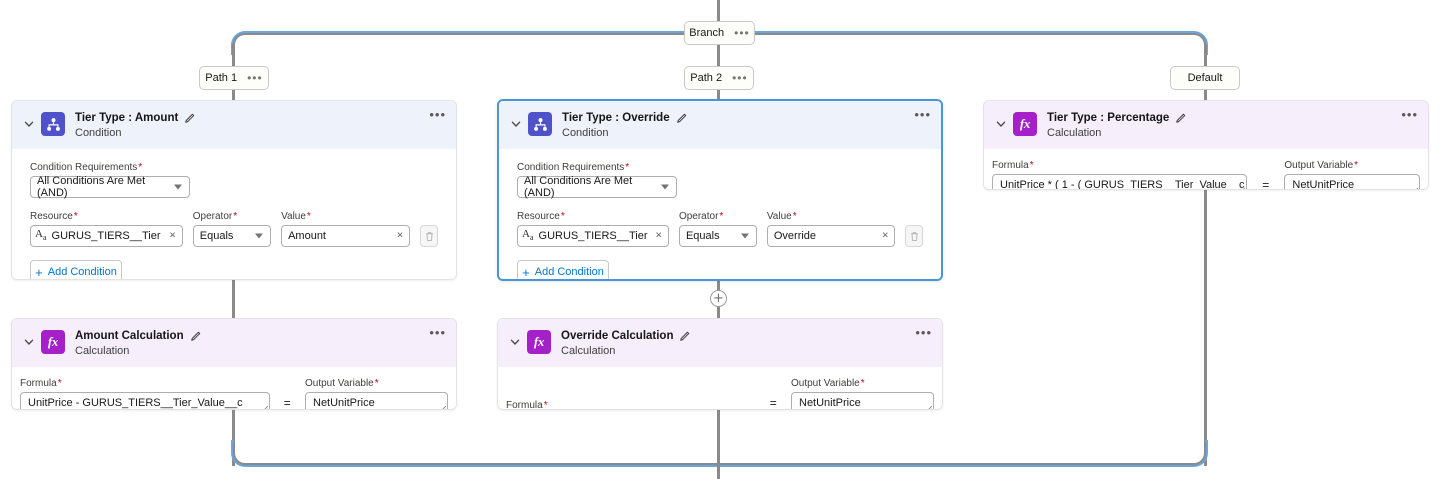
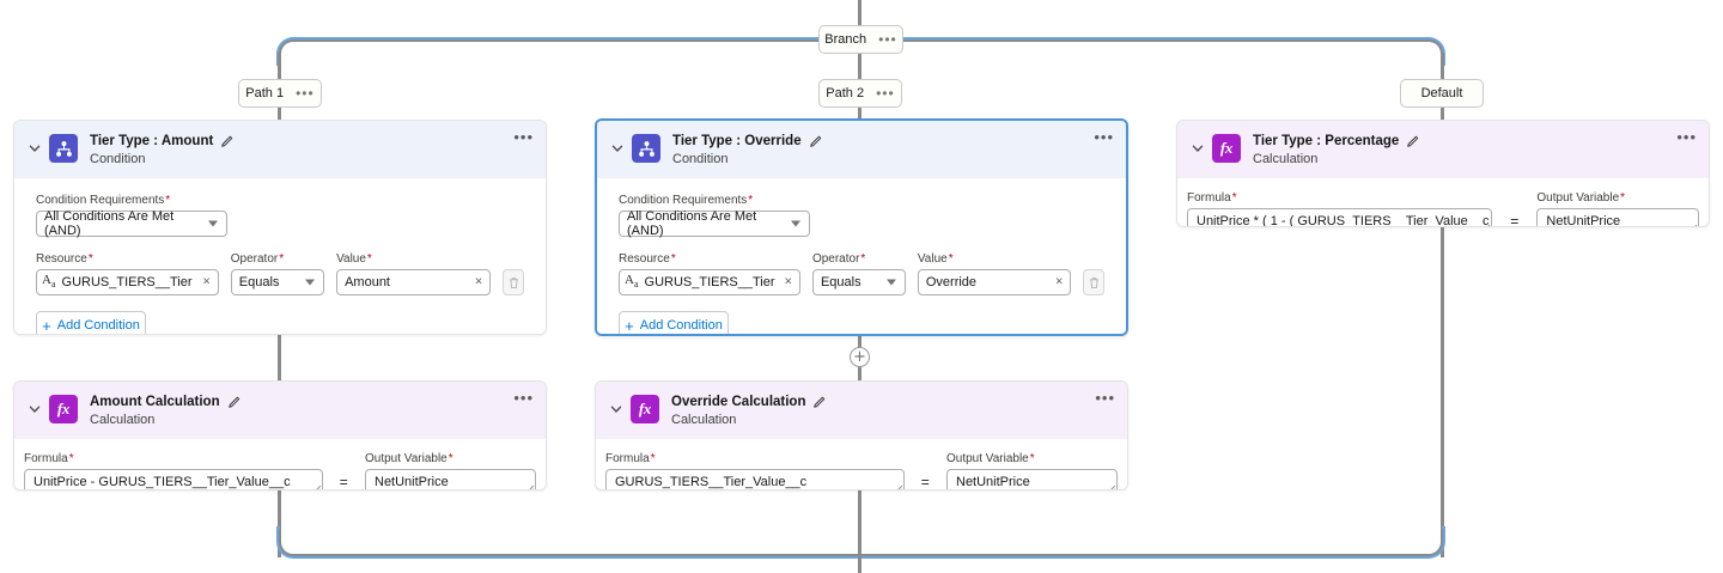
  +
  Branch
  •••
  Path 1
  •••
  Path 2
  •••
  Default
  Tier Type : Amount
  Condition
  •••
  Condition Requirements*
  All Conditions Are Met (AND)
  Resource*
  Aa
  GURUS_TIERS__Tier
  ×
  Operator*
  Equals
  Value*
  Amount
  ×
  +
  Add Condition
  Tier Type : Override
  Condition
  •••
  Condition Requirements*
  All Conditions Are Met (AND)
  Resource*
  Aa
  GURUS_TIERS__Tier
  ×
  Operator*
  Equals
  Value*
  Override
  ×
  +
  Add Condition
  fx
  Tier Type : Percentage
  Calculation
  •••
  Formula*
  UnitPrice * ( 1 - ( GURUS_TIERS__Tier_Value__c
  =
  Output Variable*
  NetUnitPrice
  fx
  Amount Calculation
  Calculation
  •••
  Formula*
  UnitPrice - GURUS_TIERS__Tier_Value__c
  =
  Output Variable*
  NetUnitPrice
  fx
  Override Calculation
  Calculation
  •••
  Formula*
+ GURUS_TIERS__Tier_Value__c
  =
  Output Variable*
  NetUnitPrice
